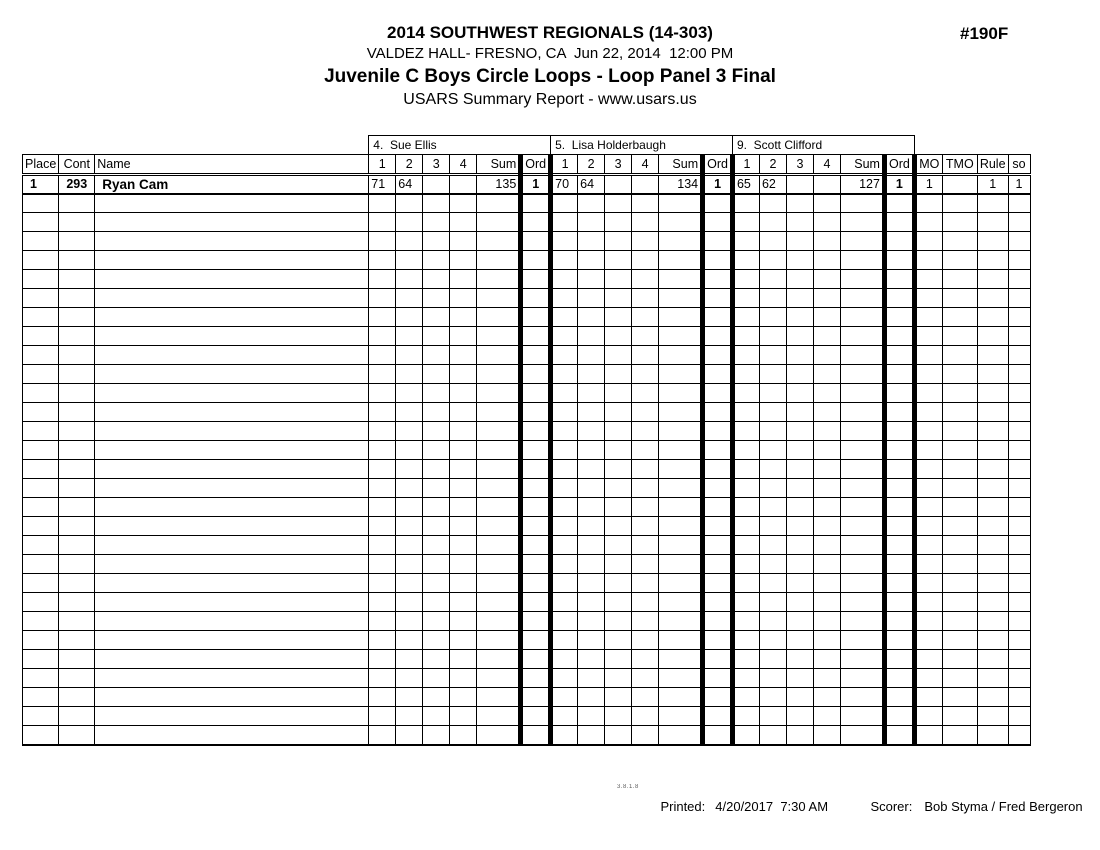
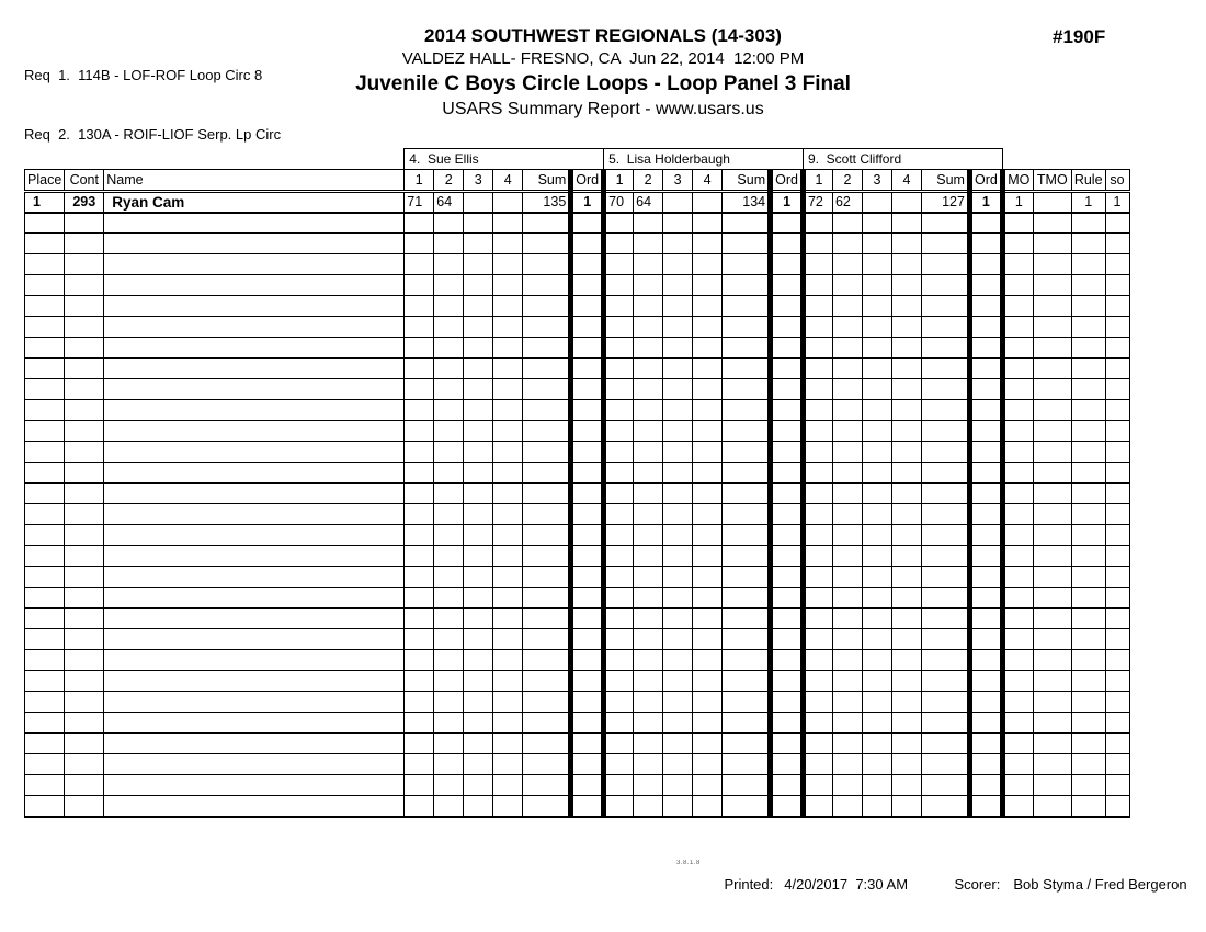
+ Req 1. 114B - LOF-ROF Loop Circ 8
+ Req 2. 130A - ROIF-LIOF Serp. Lp Circ
  2014 SOUTHWEST REGIONALS (14-303)
  VALDEZ HALL- FRESNO, CA Jun 22, 2014 12:00 PM
  Juvenile C Boys Circle Loops - Loop Panel 3 Final
  USARS Summary Report - www.usars.us
  #190F
  	4. Sue Ellis	5. Lisa Holderbaugh	9. Scott Clifford
  Place	Cont	Name	1	2	3	4	Sum	Ord	1	2	3	4	Sum	Ord	1	2	3	4	Sum	Ord	MO	TMO	Rule	so
- 1	293	Ryan Cam	71	64			135	1	70	64			134	1	65	62			127	1	1		1	1
+ 1	293	Ryan Cam	71	64			135	1	70	64			134	1	72	62			127	1	1		1	1
  Printed: 4/20/2017 7:30 AM
  Scorer: Bob Styma / Fred Bergeron
